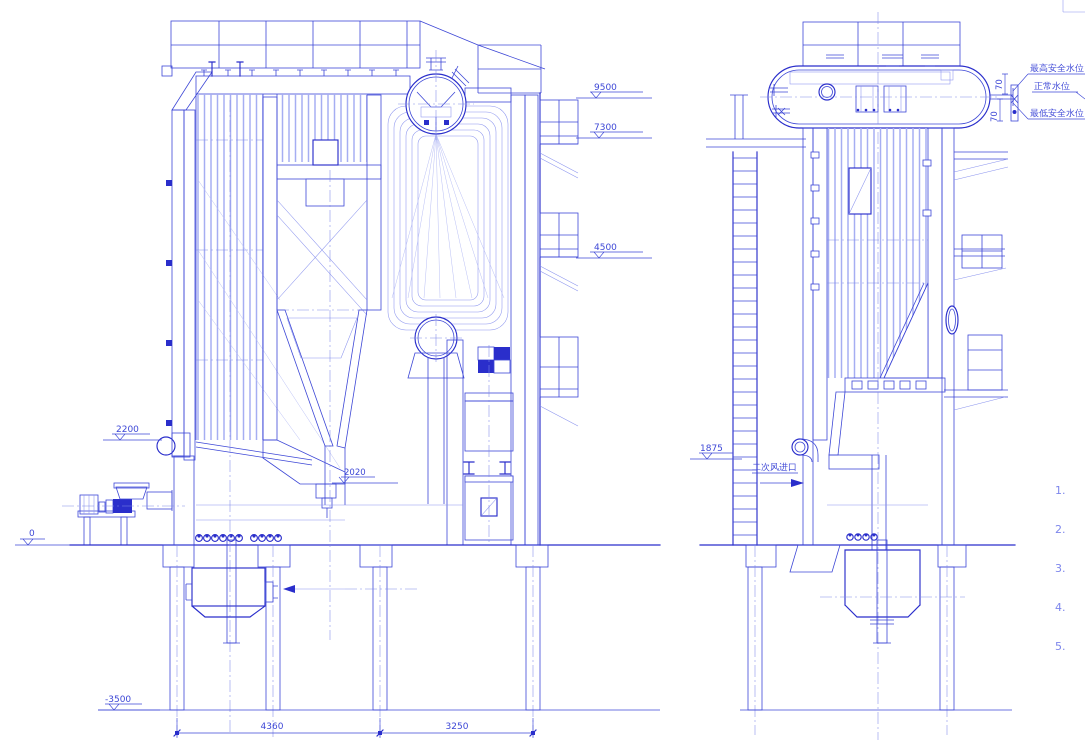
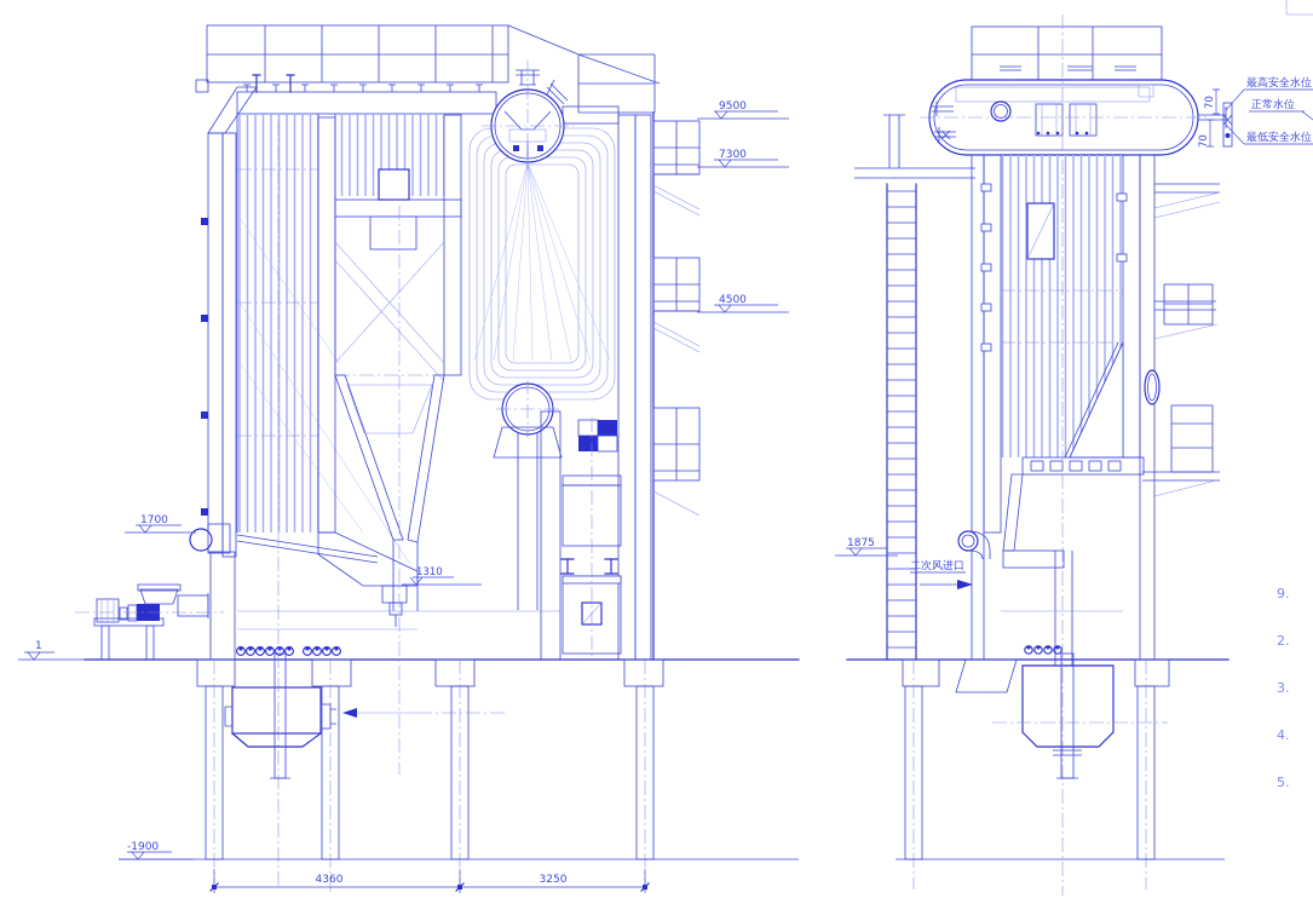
  9500
  7300
  4500
- 2200
+ 1700
- 0
+ 1
- -3500
+ -1900
- 2020
+ 1310
  4360
  3250
  1875
  二次风进口
  最高安全水位
  正常水位
  最低安全水位
- 1.
+ 9.
  2.
  3.
  4.
  5.
